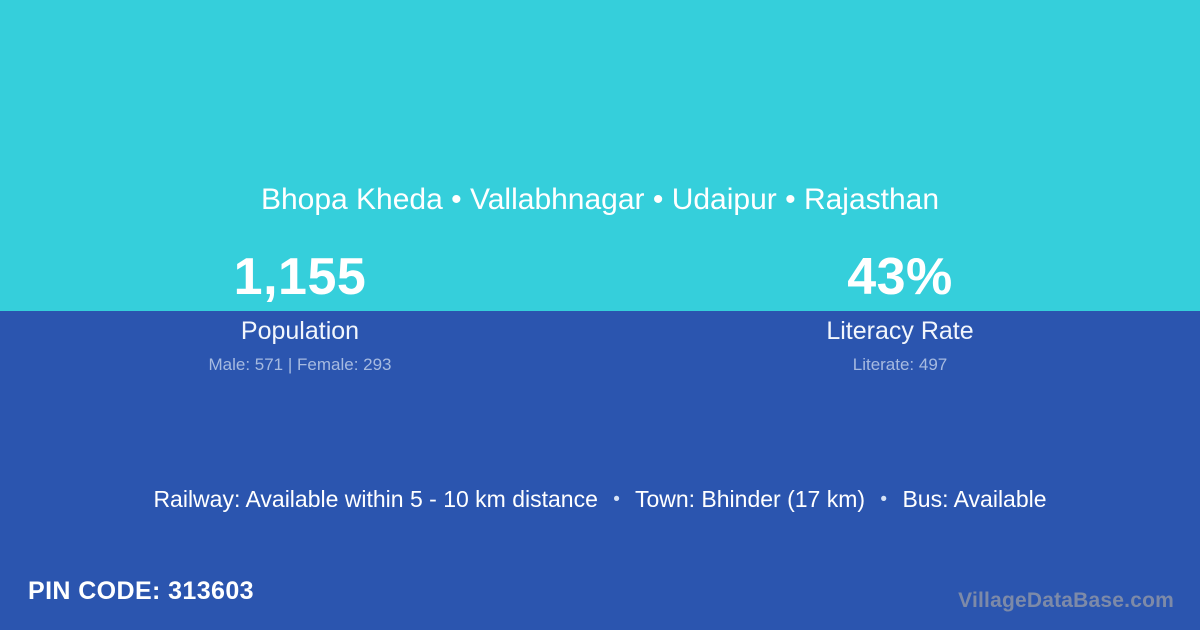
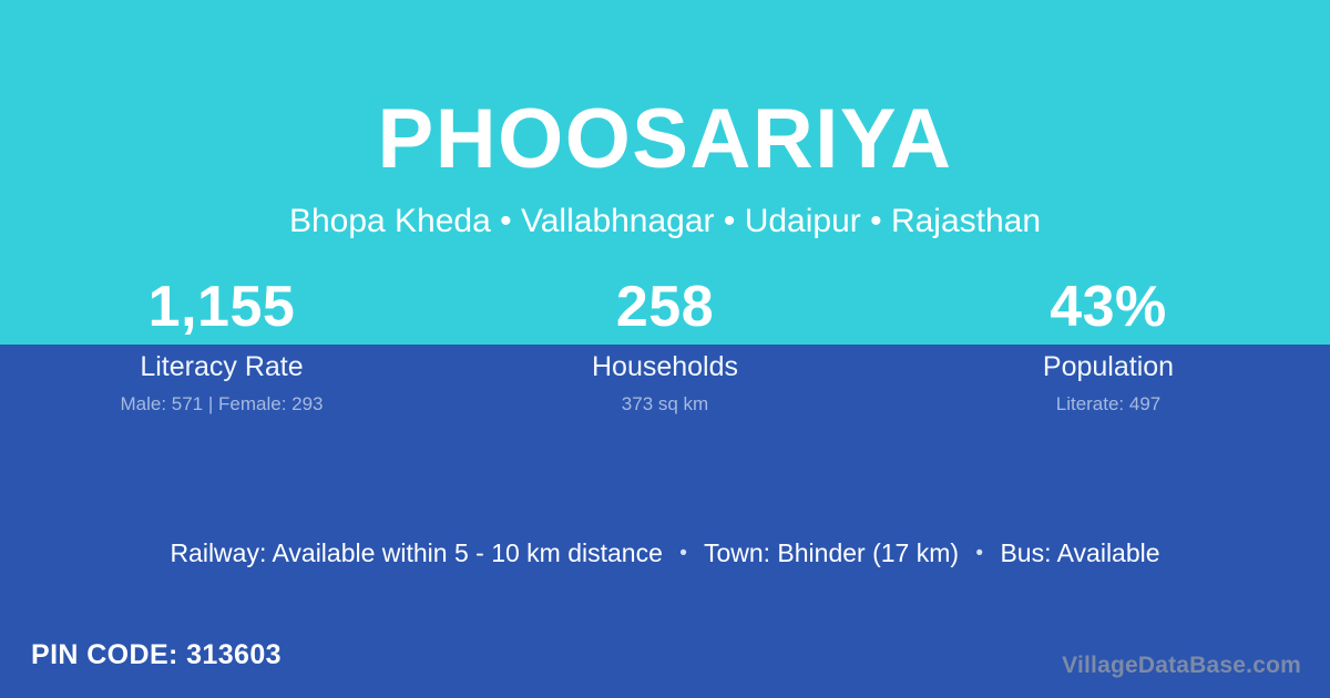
+ PHOOSARIYA
  Bhopa Kheda • Vallabhnagar • Udaipur • Rajasthan
  1,155
- Population
+ Literacy Rate
  Male: 571 | Female: 293
+ 258
+ Households
+ 373 sq km
  43%
- Literacy Rate
+ Population
  Literate: 497
  Railway: Available within 5 - 10 km distance • Town: Bhinder (17 km) • Bus: Available
  PIN CODE: 313603
  VillageDataBase.com
